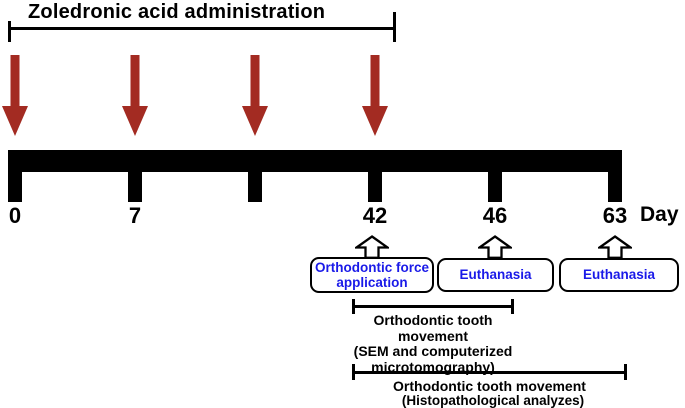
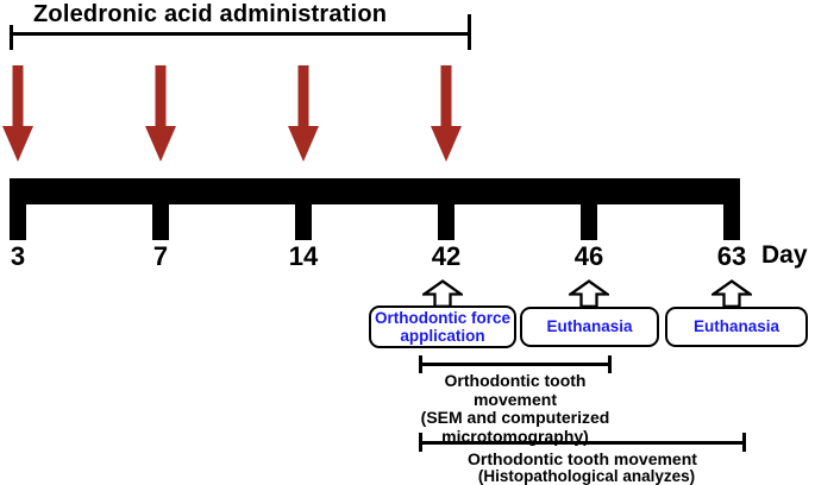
  Zoledronic acid administration
- 0
+ 3
  7
+ 14
  42
  46
  63
  Day
  Orthodontic force application
  Euthanasia
  Euthanasia
  Orthodontic tooth movement
  (SEM and computerized microtomography)
  Orthodontic tooth movement
  (Histopathological analyzes)
